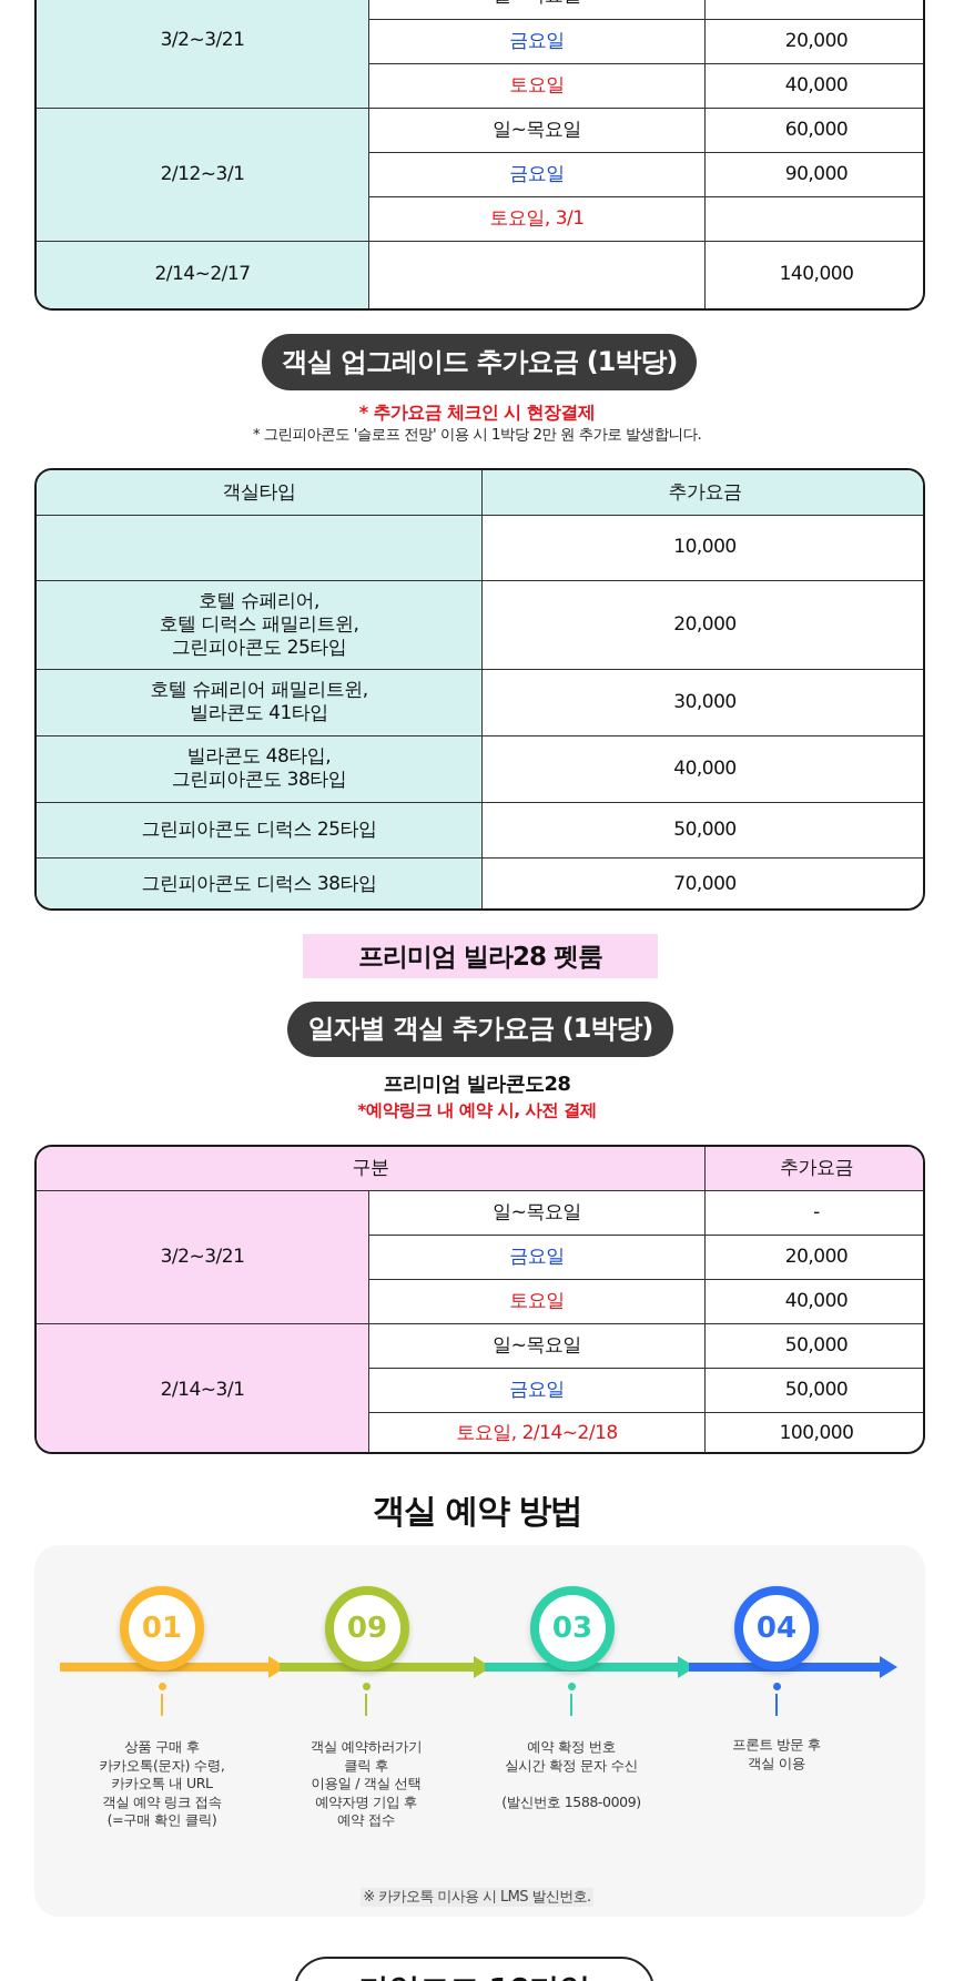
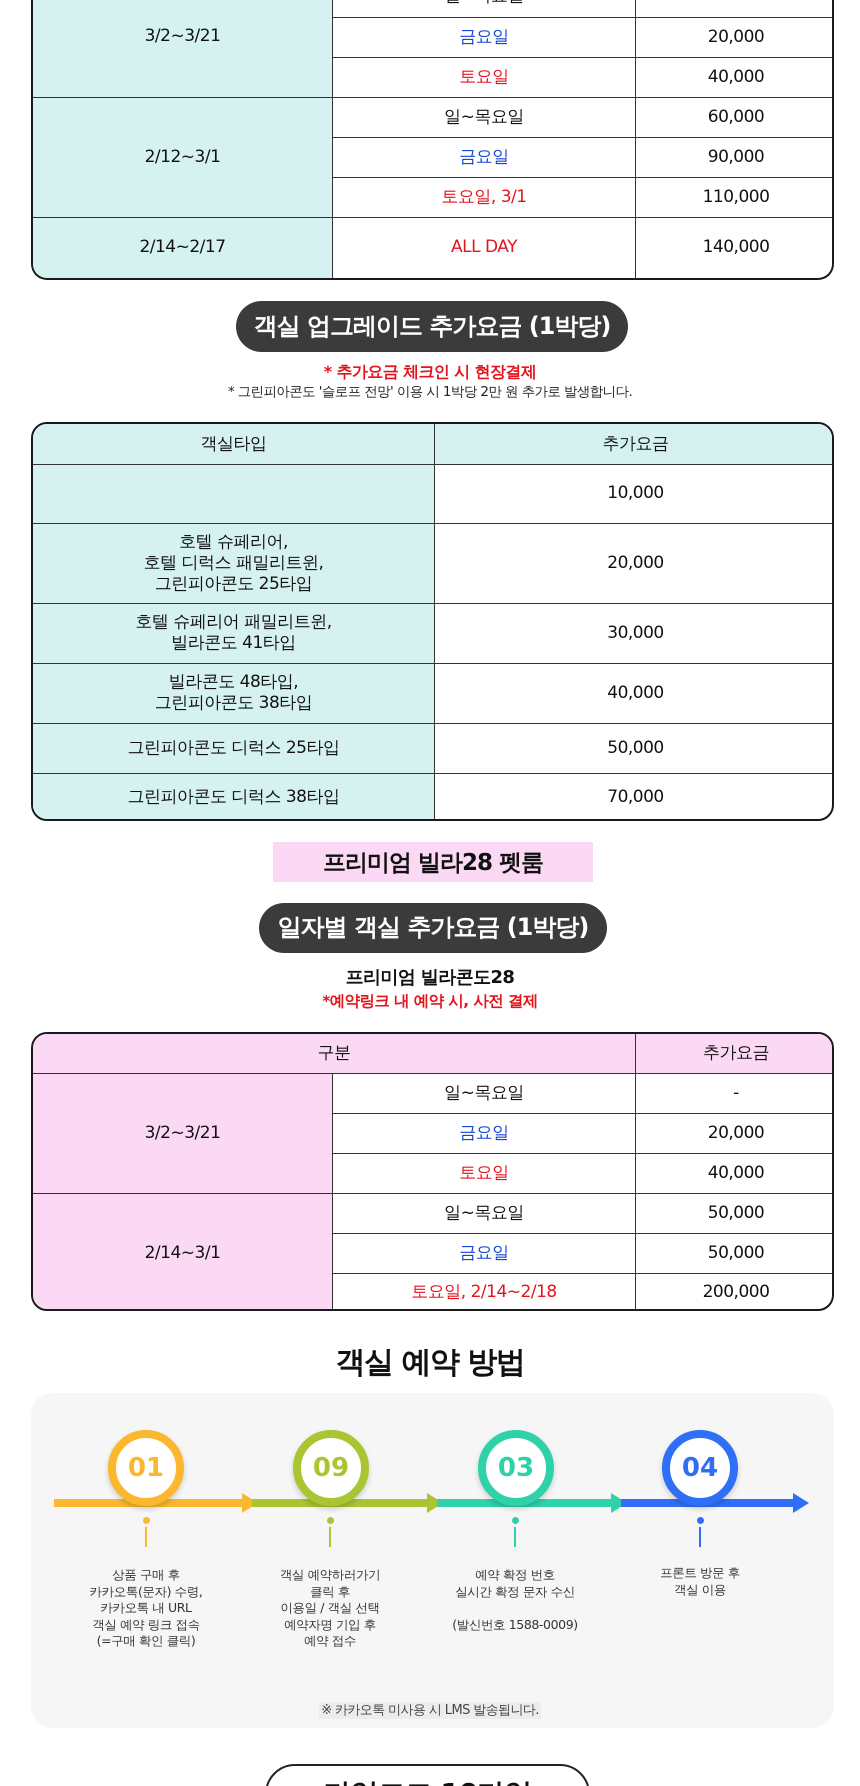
  3/2~3/21
  금요일
  20,000
  토요일
  40,000
  2/12~3/1
  일~목요일
  60,000
  금요일
  90,000
  토요일, 3/1
+ 110,000
  2/14~2/17
+ ALL DAY
  140,000
  객실 업그레이드 추가요금 (1박당)
  * 추가요금 체크인 시 현장결제
  * 그린피아콘도 '슬로프 전망' 이용 시 1박당 2만 원 추가로 발생합니다.
  객실타입
  추가요금
  10,000
  호텔 슈페리어,
  호텔 디럭스 패밀리트윈,
  그린피아콘도 25타입
  20,000
  호텔 슈페리어 패밀리트윈,
  빌라콘도 41타입
  30,000
  빌라콘도 48타입,
  그린피아콘도 38타입
  40,000
  그린피아콘도 디럭스 25타입
  50,000
  그린피아콘도 디럭스 38타입
  70,000
  프리미엄 빌라28 펫룸
  일자별 객실 추가요금 (1박당)
  프리미엄 빌라콘도28
  *예약링크 내 예약 시, 사전 결제
  구분
  추가요금
  3/2~3/21
  일~목요일
  -
  금요일
  20,000
  토요일
  40,000
  2/14~3/1
  일~목요일
  50,000
  금요일
  50,000
  토요일, 2/14~2/18
- 100,000
+ 200,000
  객실 예약 방법
  01
  상품 구매 후
  카카오톡(문자) 수령,
  카카오톡 내 URL
  객실 예약 링크 접속
  (=구매 확인 클릭)
  09
  객실 예약하러가기
  클릭 후
  이용일 / 객실 선택
  예약자명 기입 후
  예약 접수
  03
  예약 확정 번호
  실시간 확정 문자 수신
  (발신번호 1588-0009)
  04
  프론트 방문 후
  객실 이용
- ※ 카카오톡 미사용 시 LMS 발신번호.
+ ※ 카카오톡 미사용 시 LMS 발송됩니다.
